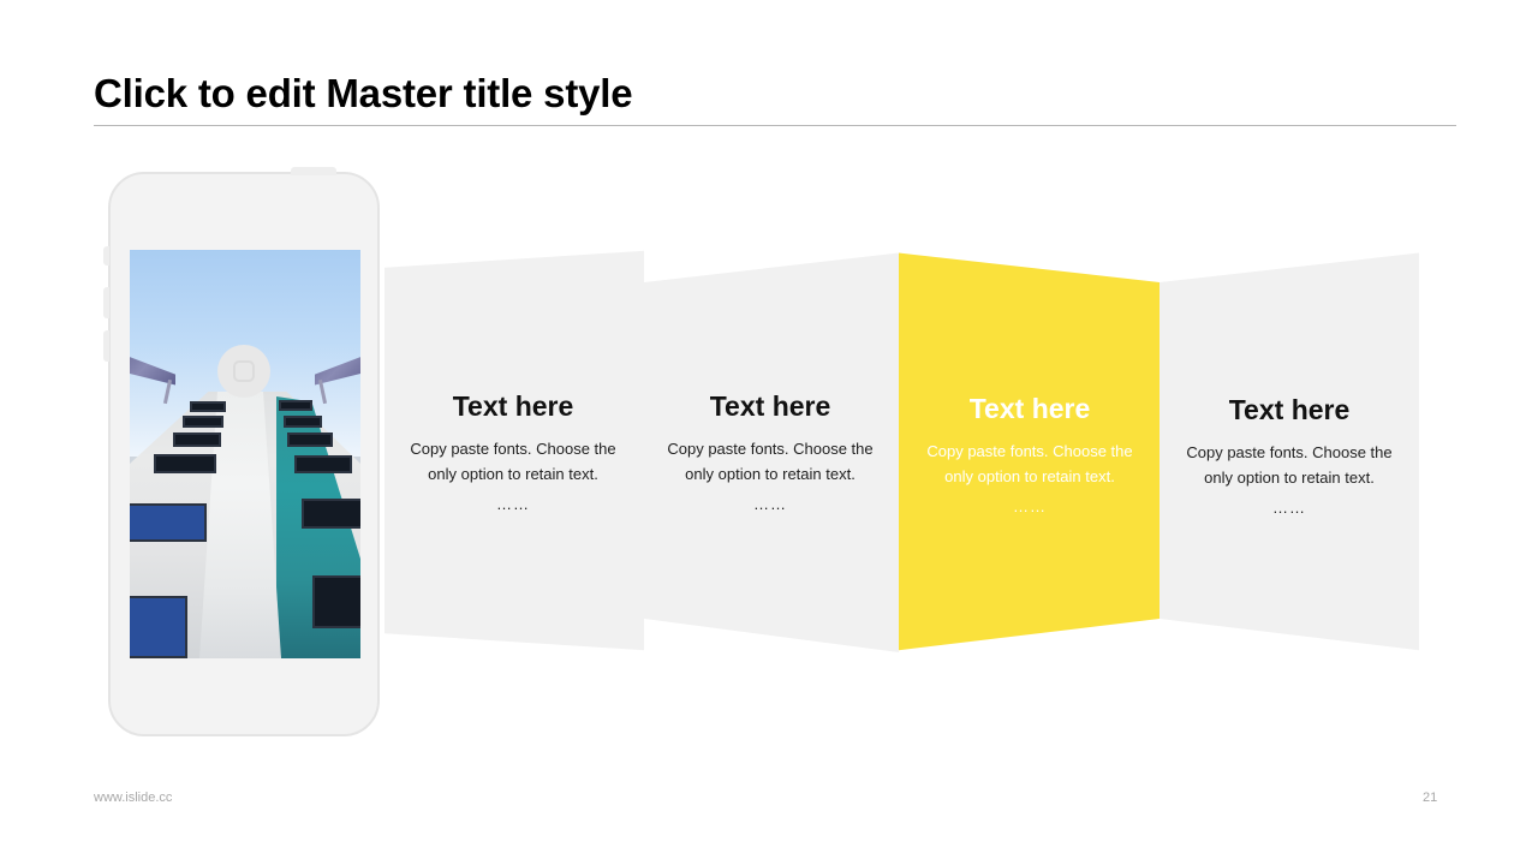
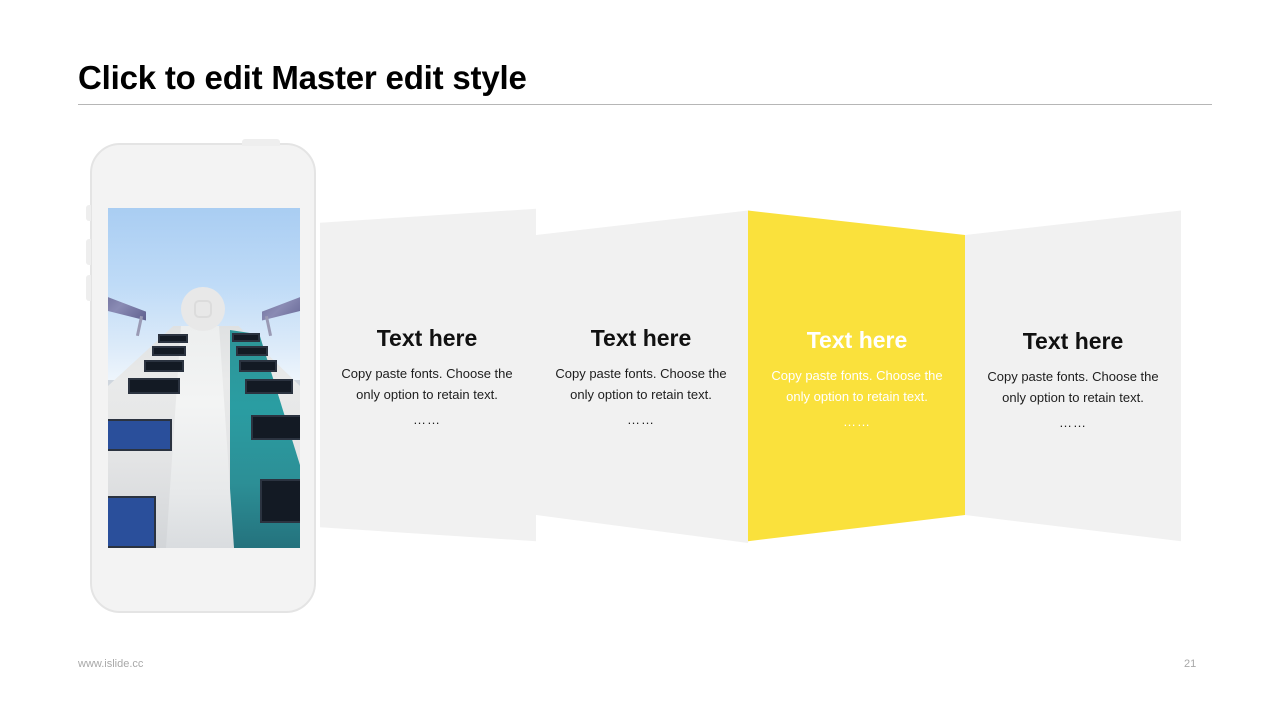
- Click to edit Master title style
+ Click to edit Master edit style
  Text here
  Copy paste fonts. Choose the only option to retain text.
  ……
  Text here
  Copy paste fonts. Choose the only option to retain text.
  ……
  Text here
  Copy paste fonts. Choose the only option to retain text.
  ……
  Text here
  Copy paste fonts. Choose the only option to retain text.
  ……
  www.islide.cc
  21
